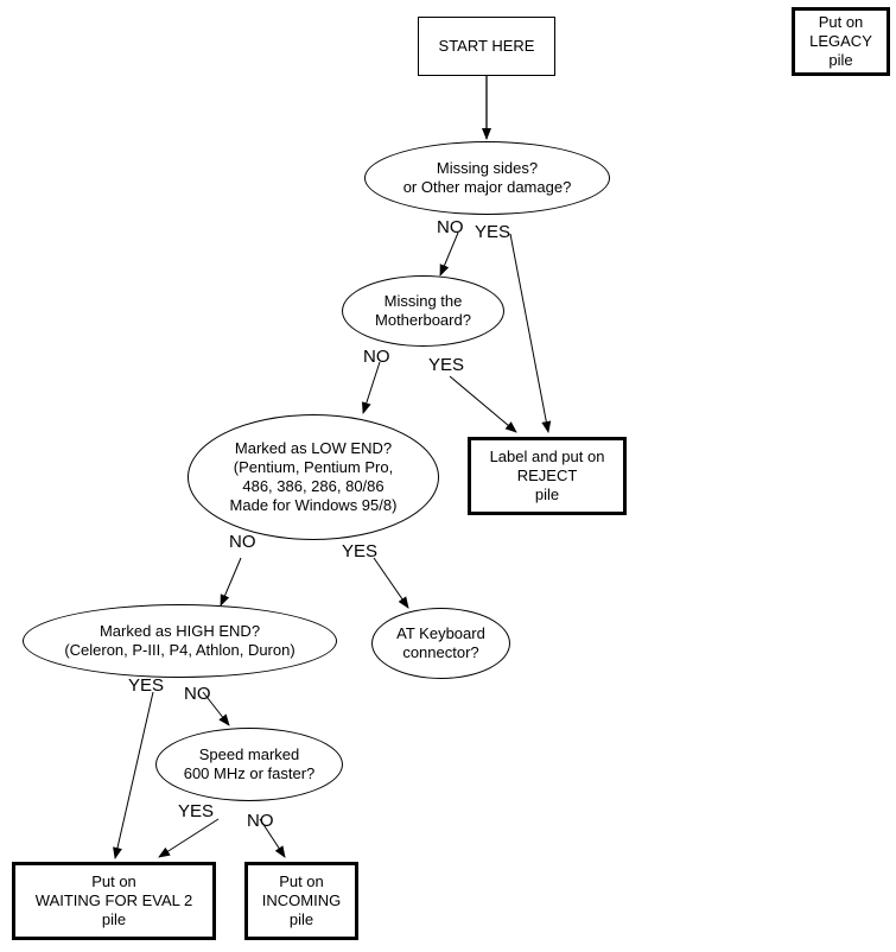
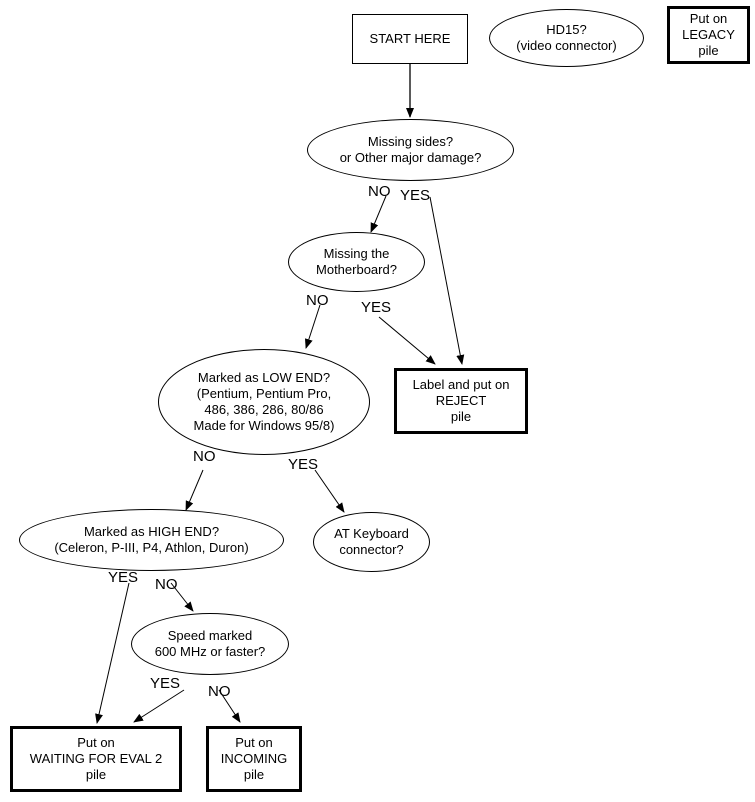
  START HERE
+ HD15?
+ (video connector)
  Put on
  LEGACY
  pile
  Missing sides?
  or Other major damage?
  Missing the
  Motherboard?
  Marked as LOW END?
  (Pentium, Pentium Pro,
  486, 386, 286, 80/86
  Made for Windows 95/8)
  Label and put on
  REJECT
  pile
  Marked as HIGH END?
  (Celeron, P-III, P4, Athlon, Duron)
  AT Keyboard
  connector?
  Speed marked
  600 MHz or faster?
  Put on
  WAITING FOR EVAL 2
  pile
  Put on
  INCOMING
  pile
  NO
  YES
  NO
  YES
  NO
  YES
  YES
  NO
  YES
  NO
